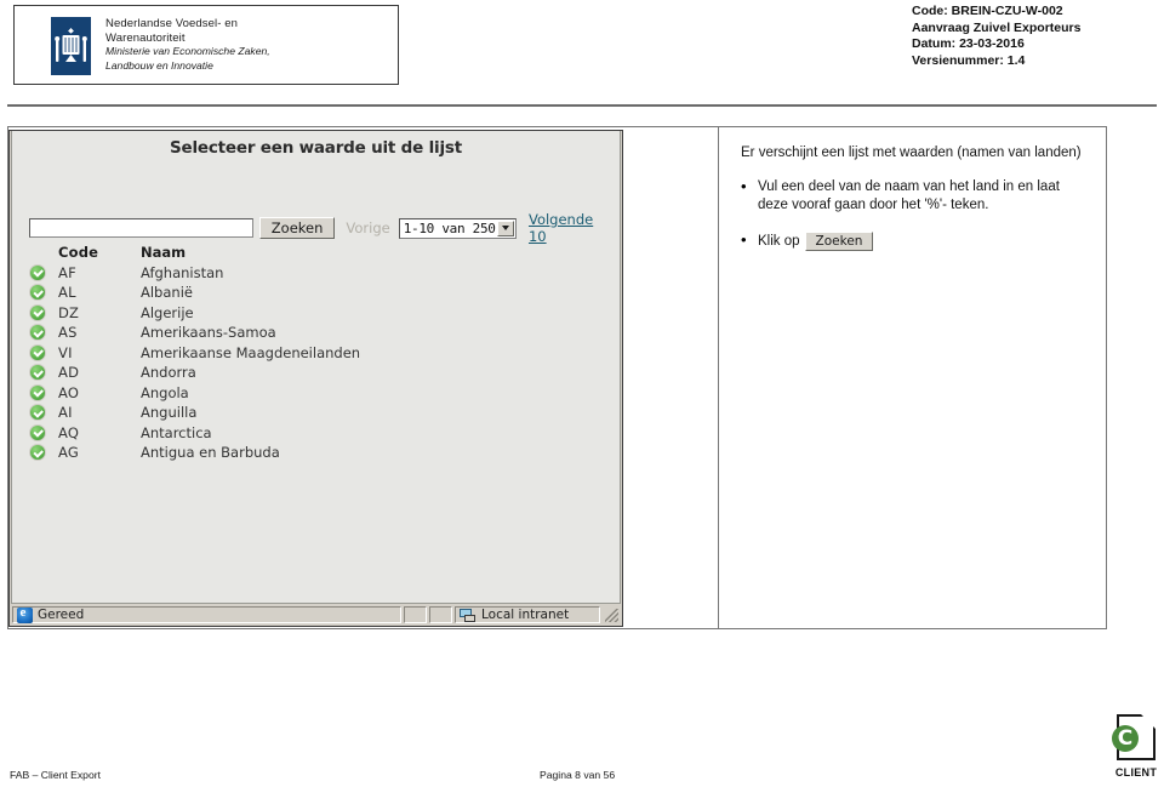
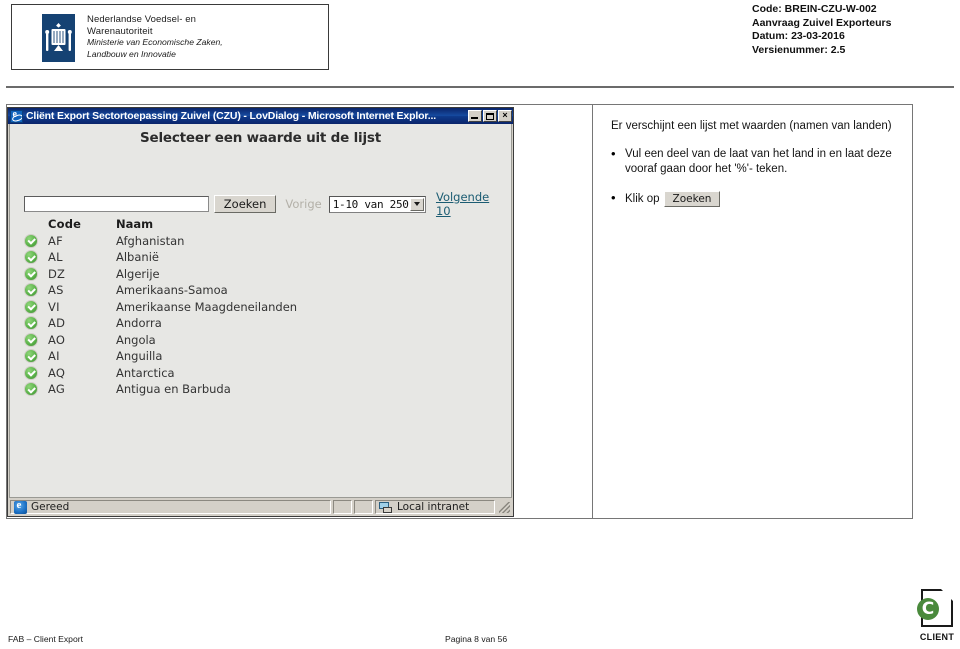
  Nederlandse Voedsel- en
  Warenautoriteit
  Ministerie van Economische Zaken,
  Landbouw en Innovatie
  Code: BREIN-CZU-W-002
  Aanvraag Zuivel Exporteurs
  Datum: 23-03-2016
- Versienummer: 1.4
+ Versienummer: 2.5
+ Cliënt Export Sectortoepassing Zuivel (CZU) - LovDialog - Microsoft Internet Explor...
+ ×
  Selecteer een waarde uit de lijst
  Zoeken
  Vorige
  1-10 van 250
  Volgende 10
  Code
  Naam
  AF
  Afghanistan
  AL
  Albanië
  DZ
  Algerije
  AS
  Amerikaans-Samoa
  VI
  Amerikaanse Maagdeneilanden
  AD
  Andorra
  AO
  Angola
  AI
  Anguilla
  AQ
  Antarctica
  AG
  Antigua en Barbuda
  Gereed
  Local intranet
  Er verschijnt een lijst met waarden (namen van landen)
  •
- Vul een deel van de naam van het land in en laat deze vooraf gaan door het '%'- teken.
+ Vul een deel van de laat van het land in en laat deze vooraf gaan door het '%'- teken.
  •
  Klik op
  Zoeken
  FAB – Client Export
  Pagina 8 van 56
  C
  CLIENT
